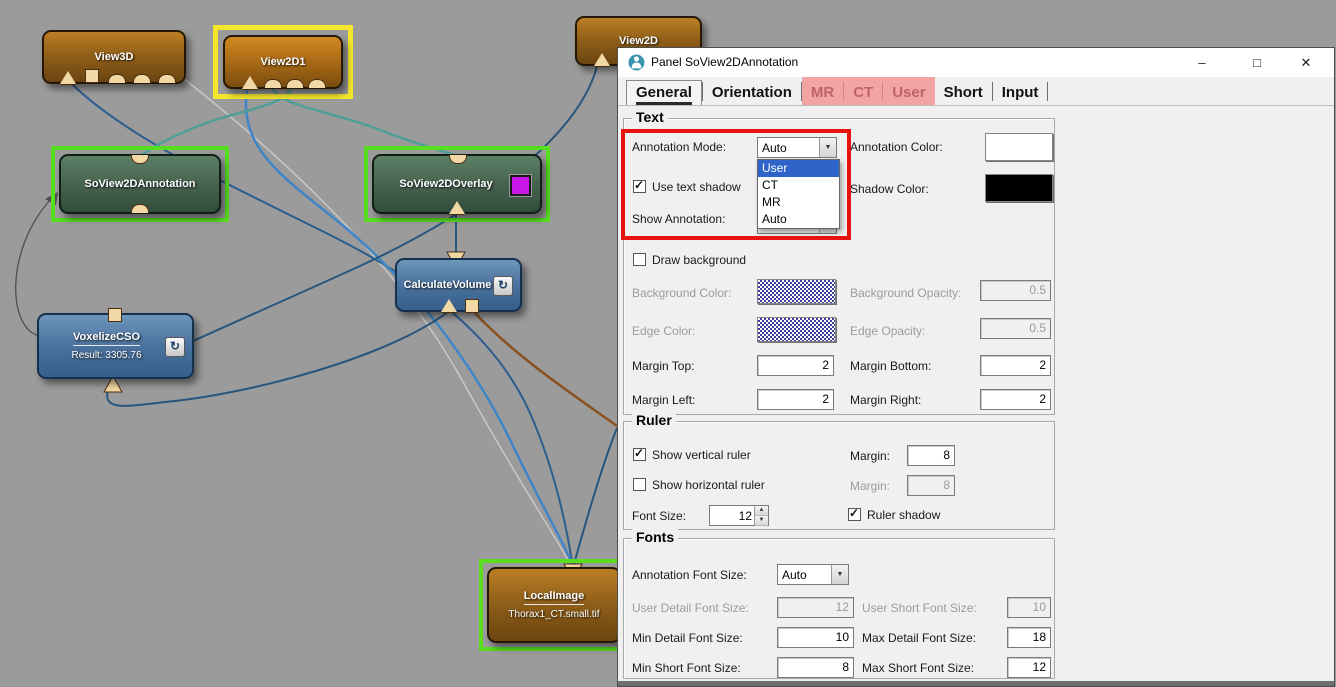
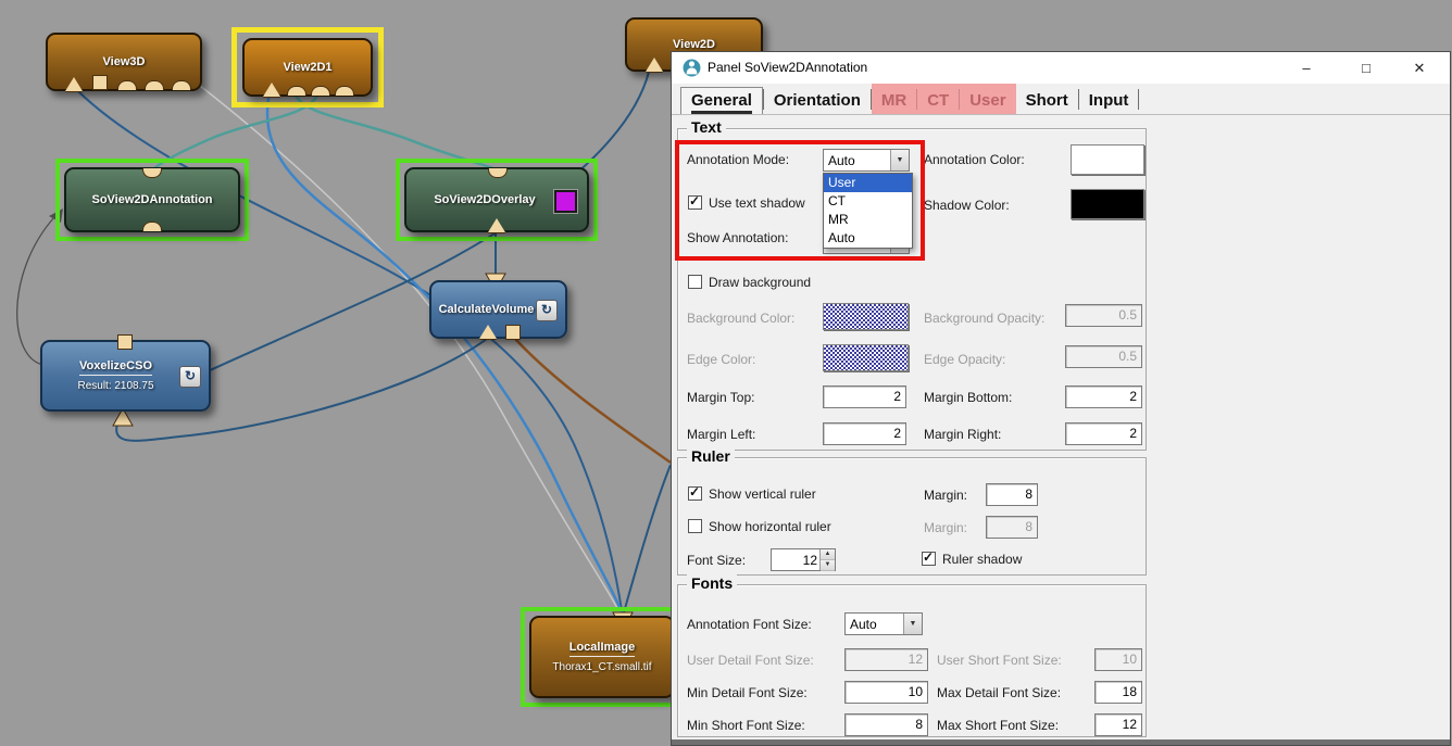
  View3D
  View2D1
  View2D
  SoView2DAnnotation
  SoView2DOverlay
  CalculateVolume
  ↻
  VoxelizeCSO
- Result: 3305.76
+ Result: 2108.75
  ↻
  LocalImage
  Thorax1_CT.small.tif
  Panel SoView2DAnnotation
  –
  □
  ✕
  General
  Orientation
  MR
  CT
  User
  Short
  Input
  Text
  Annotation Mode:
  Auto
  Annotation Color:
  ✓
  Use text shadow
  Shadow Color:
  Show Annotation:
  User
  CT
  MR
  Auto
  Draw background
  Background Color:
  Background Opacity:
  0.5
  Edge Color:
  Edge Opacity:
  0.5
  Margin Top:
  2
  Margin Bottom:
  2
  Margin Left:
  2
  Margin Right:
  2
  Ruler
  ✓
  Show vertical ruler
  Margin:
  8
  Show horizontal ruler
  Margin:
  8
  Font Size:
  12
  ✓
  Ruler shadow
  Fonts
  Annotation Font Size:
  Auto
  User Detail Font Size:
  12
  User Short Font Size:
  10
  Min Detail Font Size:
  10
  Max Detail Font Size:
  18
  Min Short Font Size:
  8
  Max Short Font Size:
  12
